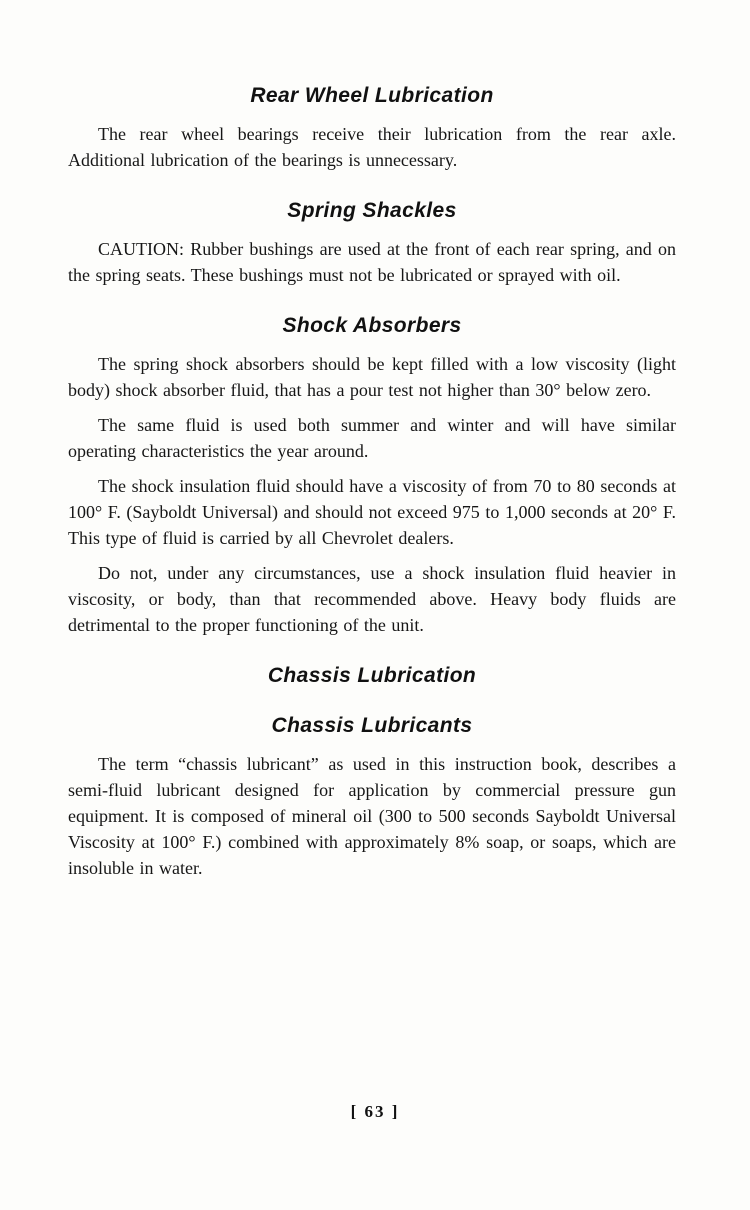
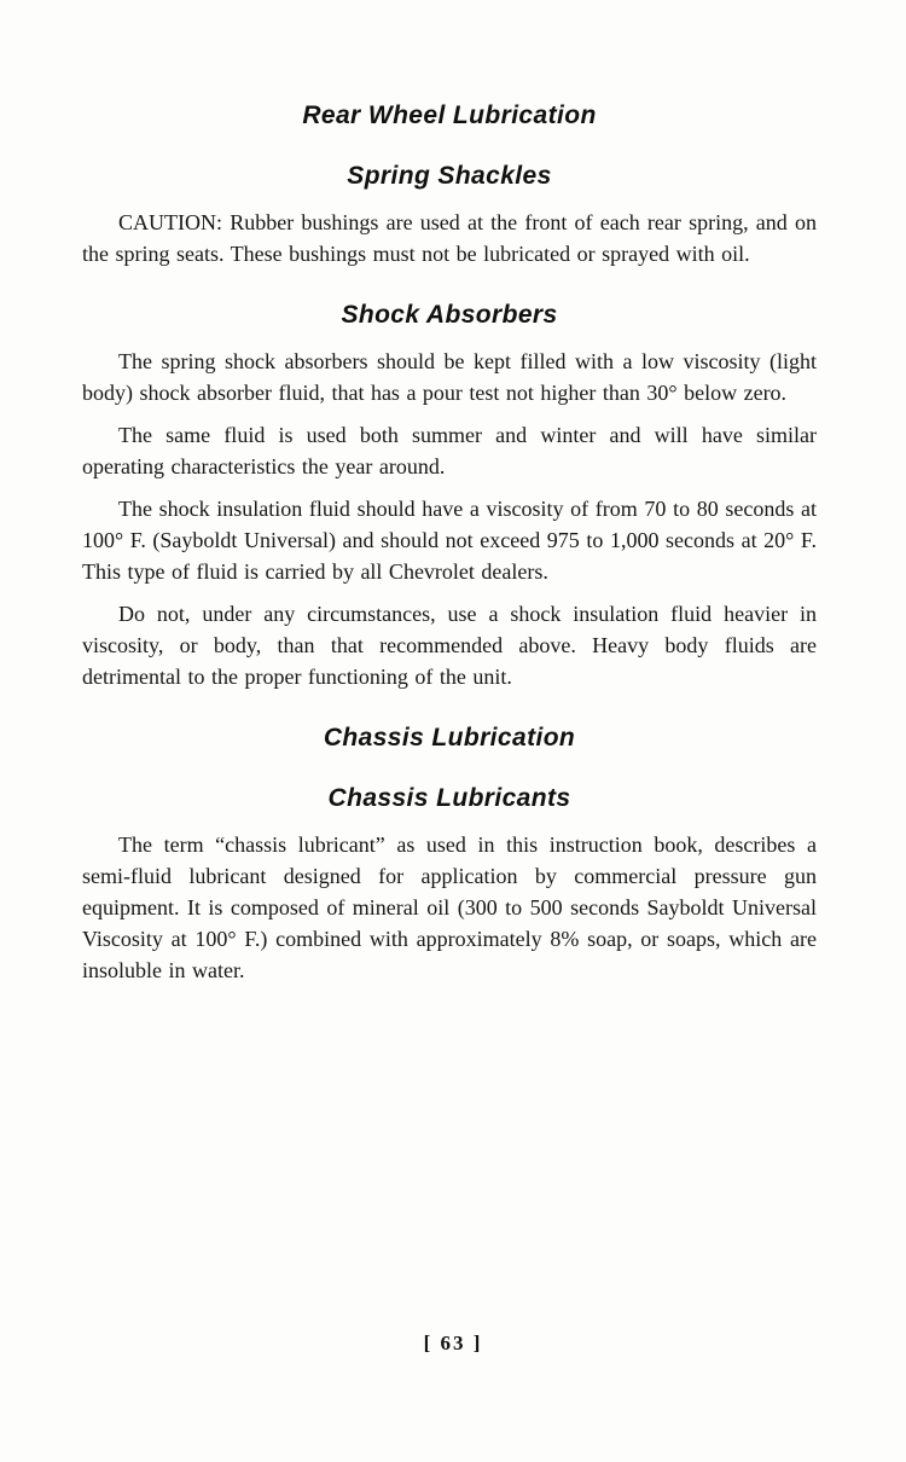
  Rear Wheel Lubrication
- The rear wheel bearings receive their lubrication from the rear axle. Additional lubrication of the bearings is unnecessary.
  Spring Shackles
  CAUTION: Rubber bushings are used at the front of each rear spring, and on the spring seats. These bushings must not be lubricated or sprayed with oil.
  Shock Absorbers
  The spring shock absorbers should be kept filled with a low viscosity (light body) shock absorber fluid, that has a pour test not higher than 30° below zero.
  The same fluid is used both summer and winter and will have similar operating characteristics the year around.
  The shock insulation fluid should have a viscosity of from 70 to 80 seconds at 100° F. (Sayboldt Universal) and should not exceed 975 to 1,000 seconds at 20° F. This type of fluid is carried by all Chevrolet dealers.
  Do not, under any circumstances, use a shock insulation fluid heavier in viscosity, or body, than that recommended above. Heavy body fluids are detrimental to the proper functioning of the unit.
  Chassis Lubrication
  Chassis Lubricants
  The term “chassis lubricant” as used in this instruction book, describes a semi-fluid lubricant designed for application by commercial pressure gun equipment. It is composed of mineral oil (300 to 500 seconds Sayboldt Universal Viscosity at 100° F.) combined with approximately 8% soap, or soaps, which are insoluble in water.
  [ 63 ]
